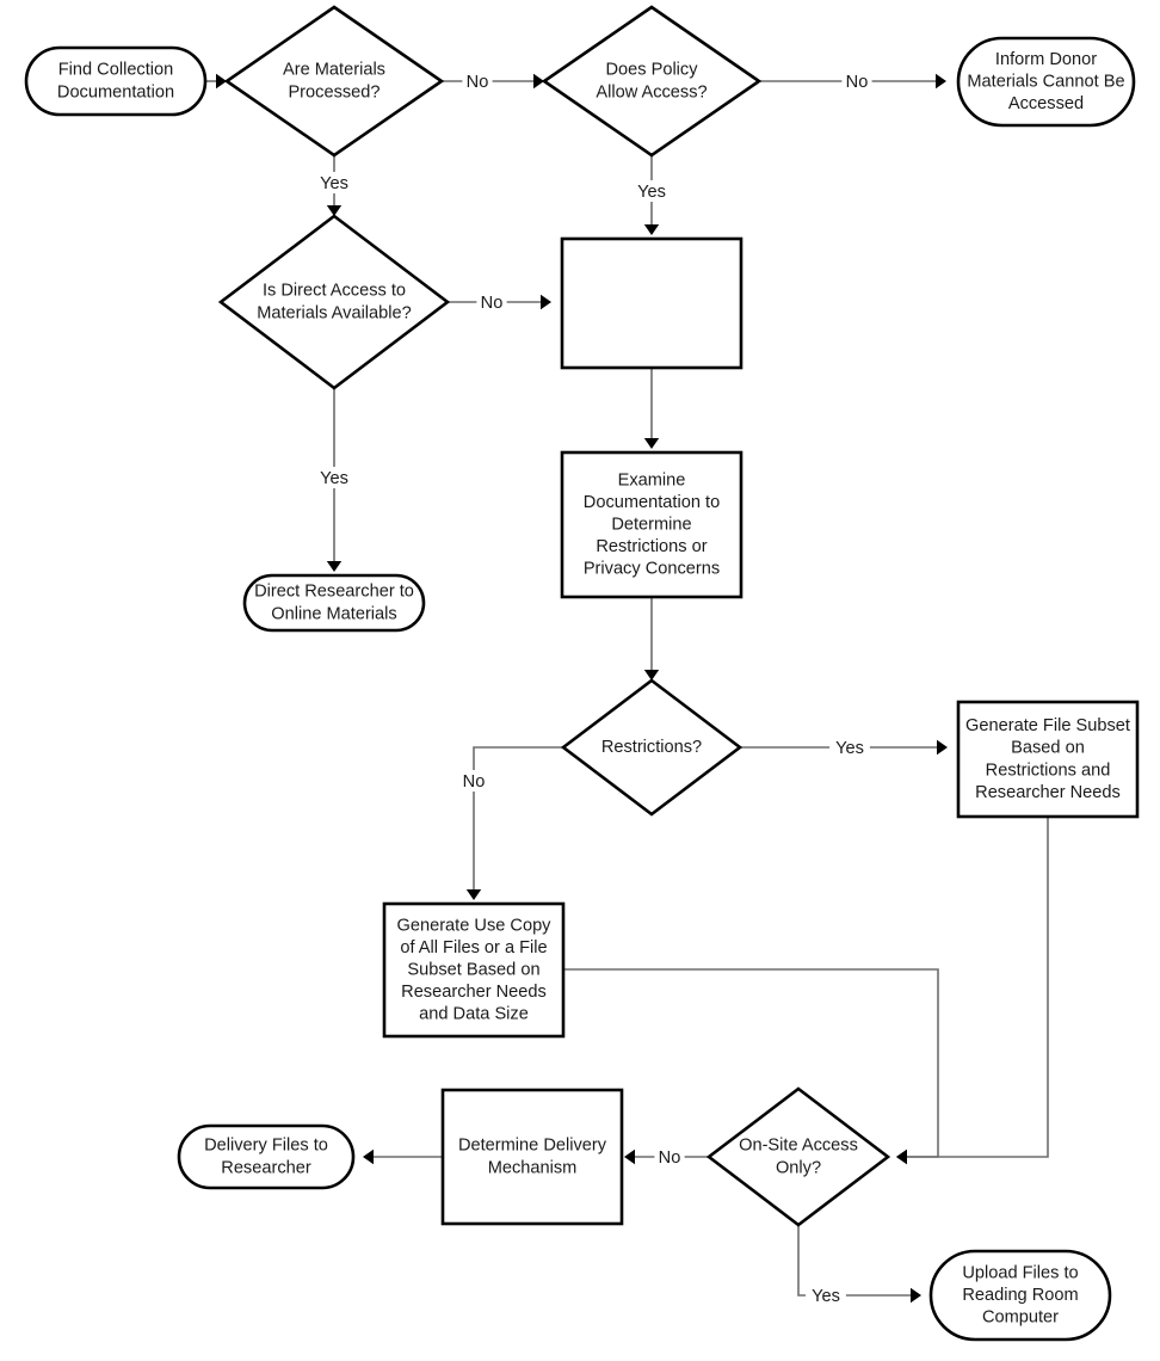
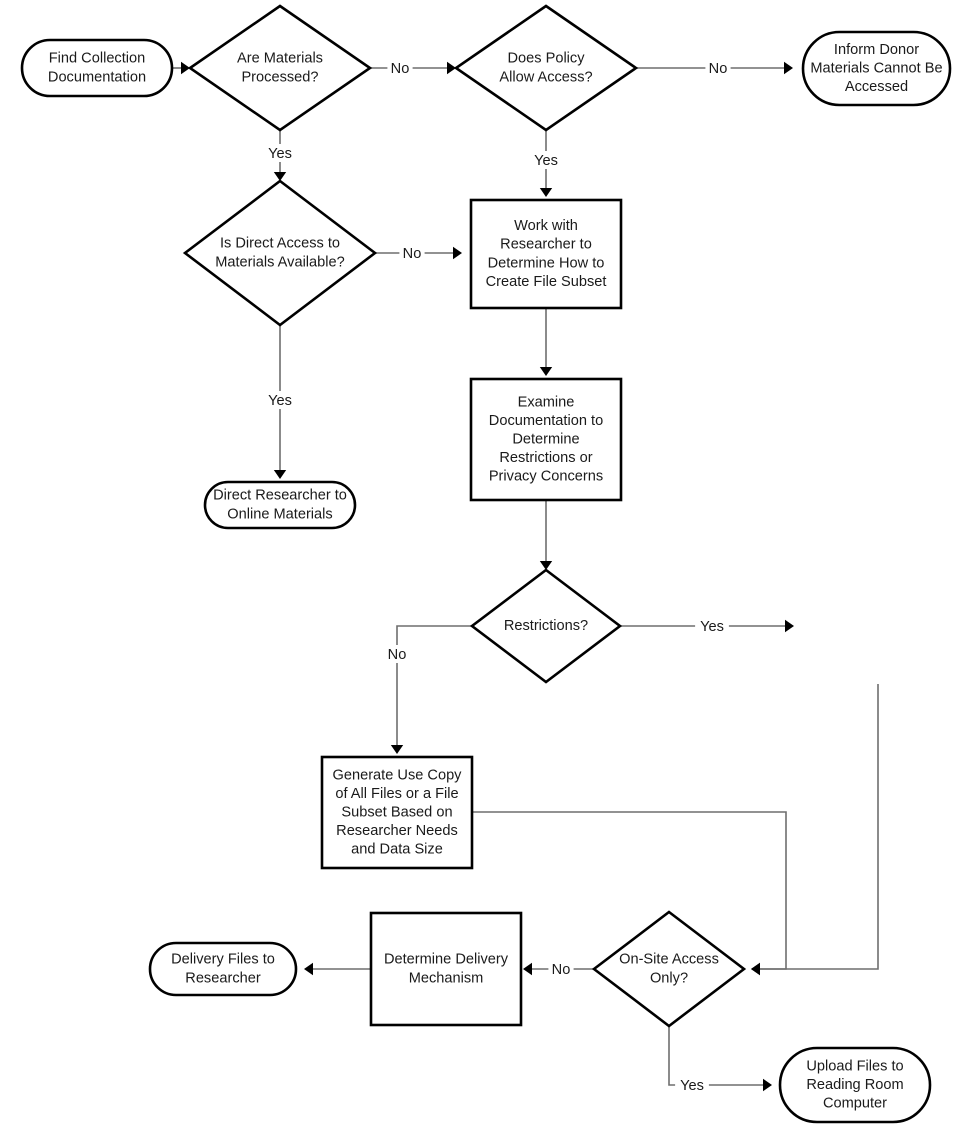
  Find Collection Documentation
  Are Materials Processed?
  Does Policy Allow Access?
  Inform Donor Materials Cannot Be Accessed
  Is Direct Access to Materials Available?
+ Work with Researcher to Determine How to Create File Subset
  Direct Researcher to Online Materials
  Examine Documentation to Determine Restrictions or Privacy Concerns
  Restrictions?
- Generate File Subset Based on Restrictions and Researcher Needs
  Generate Use Copy of All Files or a File Subset Based on Researcher Needs and Data Size
  Determine Delivery Mechanism
  Delivery Files to Researcher
  On-Site Access Only?
  Upload Files to Reading Room Computer
  No
  No
  Yes
  Yes
  No
  Yes
  Yes
  No
  No
  Yes
